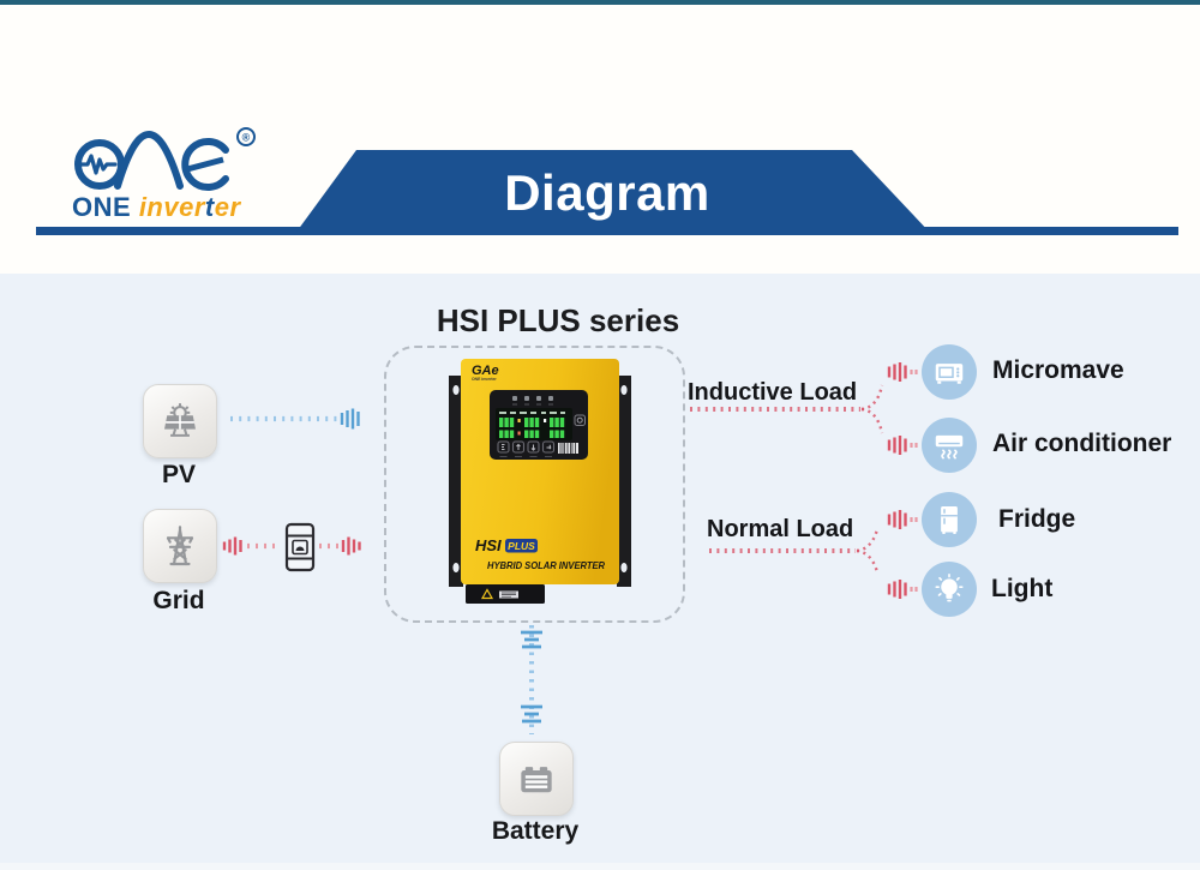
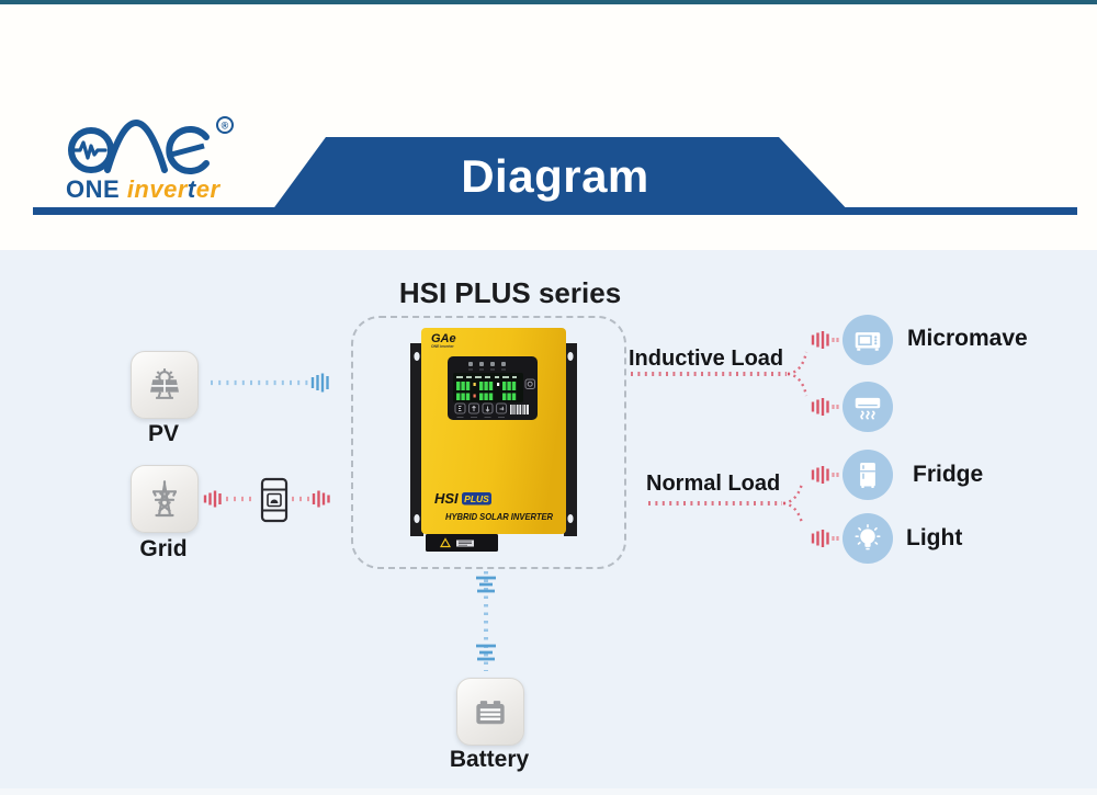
  ®
  ONE inverter
  Diagram
  HSI PLUS series
  GAe
  HSI
  PLUS
  HYBRID SOLAR INVERTER
  PV
  Grid
  Battery
  Inductive Load
  Normal Load
  Micromave
- Air conditioner
  Fridge
  Light
